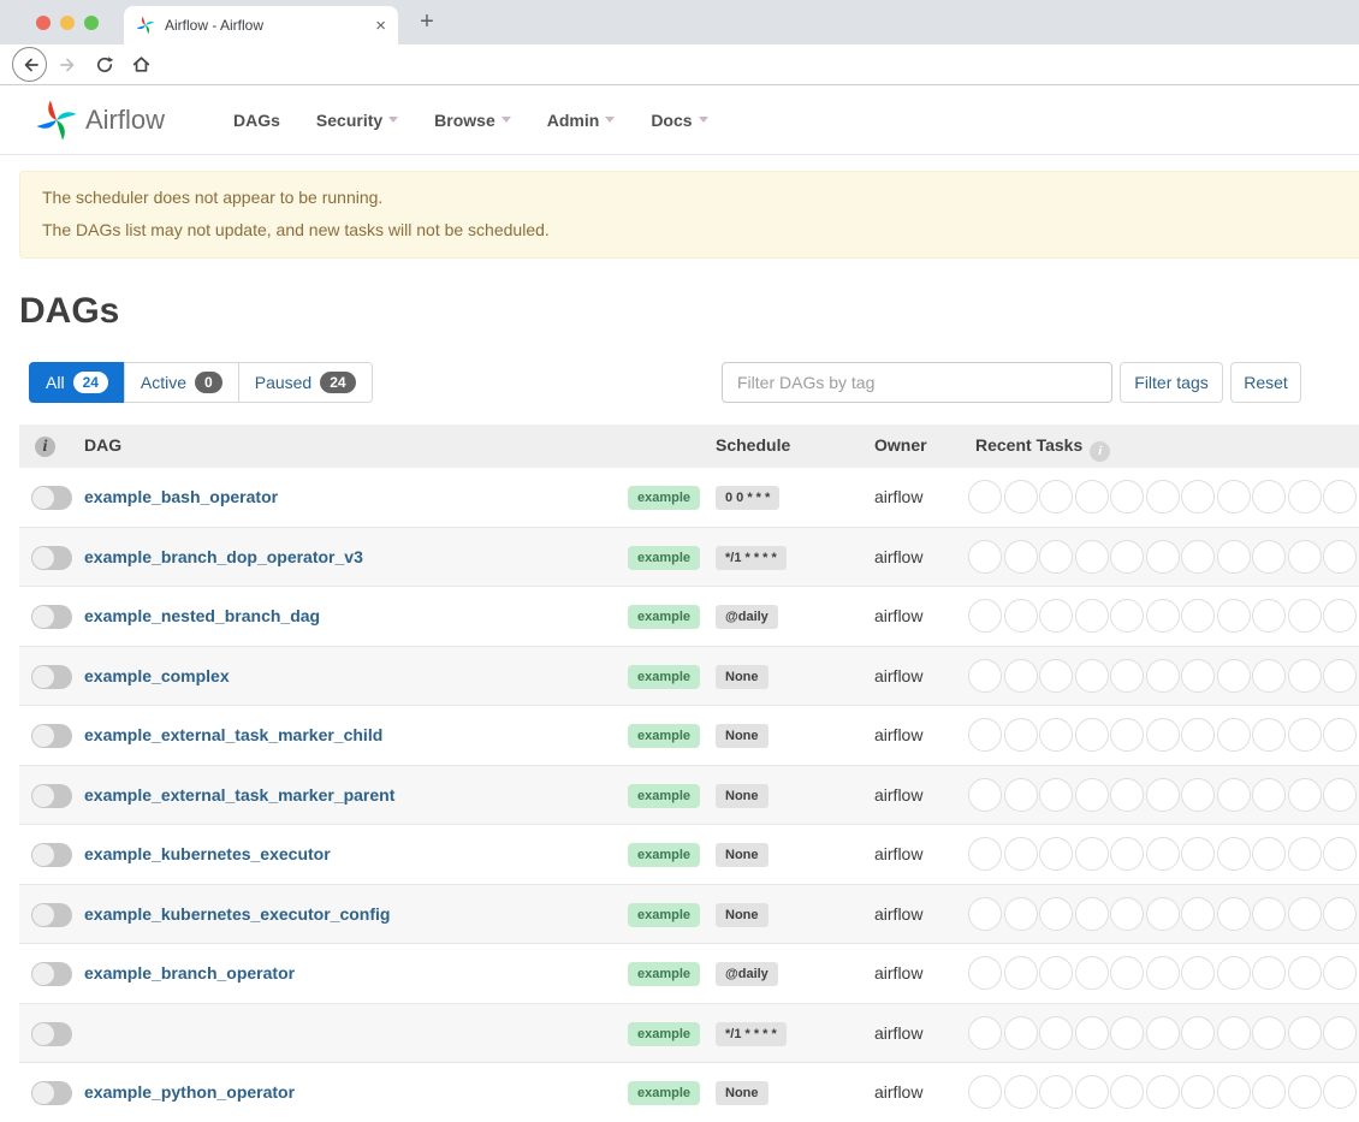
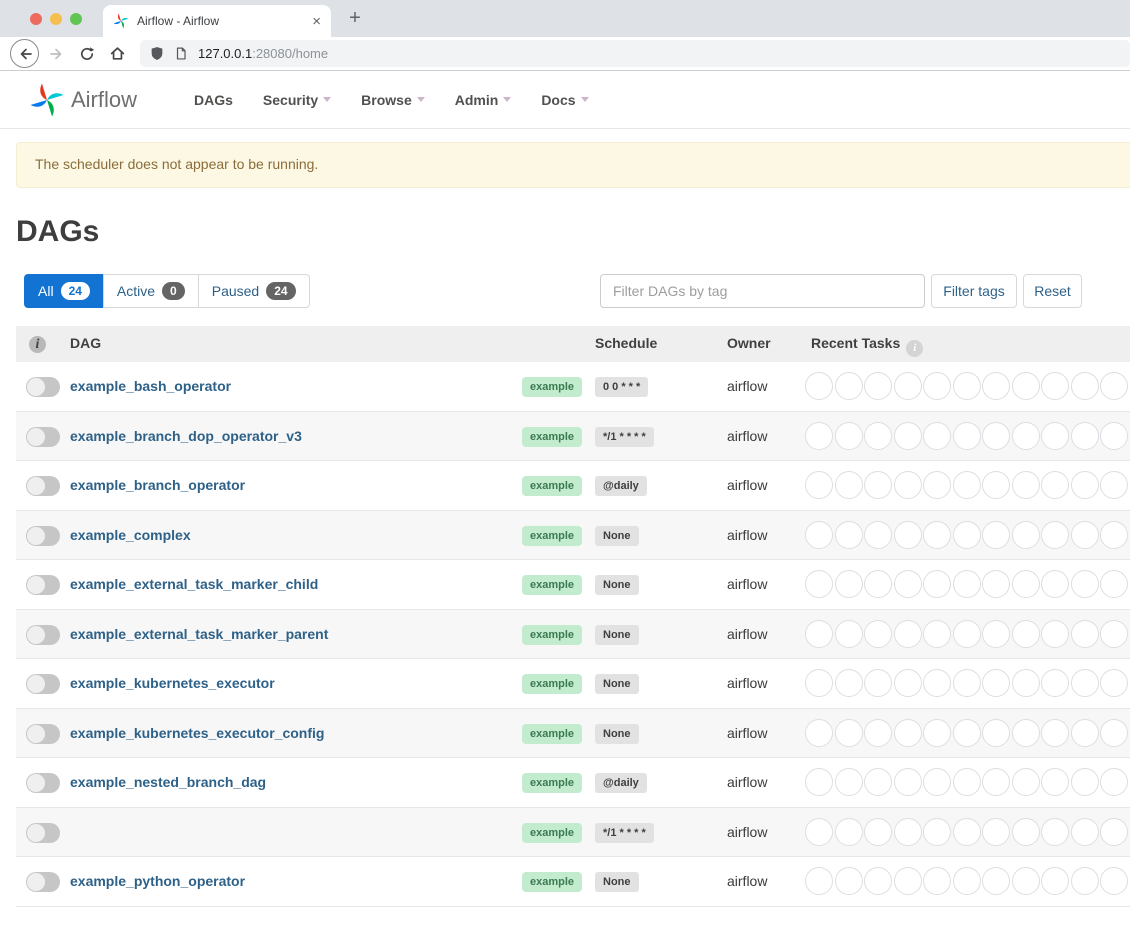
  Airflow - Airflow
  ×
  +
+ 127.0.0.1:28080/home
  Airflow
  DAGs
  Security
  Browse
  Admin
  Docs
  The scheduler does not appear to be running.
- The DAGs list may not update, and new tasks will not be scheduled.
  DAGs
  All
  24
  Active
  0
  Paused
  24
  Filter DAGs by tag
  Filter tags
  Reset
  i
  DAG
  Schedule
  Owner
  Recent Tasks i
  example_bash_operator
  example
  0 0 * * *
  airflow
  example_branch_dop_operator_v3
  example
  */1 * * * *
  airflow
- example_nested_branch_dag
+ example_branch_operator
  example
  @daily
  airflow
  example_complex
  example
  None
  airflow
  example_external_task_marker_child
  example
  None
  airflow
  example_external_task_marker_parent
  example
  None
  airflow
  example_kubernetes_executor
  example
  None
  airflow
  example_kubernetes_executor_config
  example
  None
  airflow
- example_branch_operator
+ example_nested_branch_dag
  example
  @daily
  airflow
  example
  */1 * * * *
  airflow
  example_python_operator
  example
  None
  airflow
